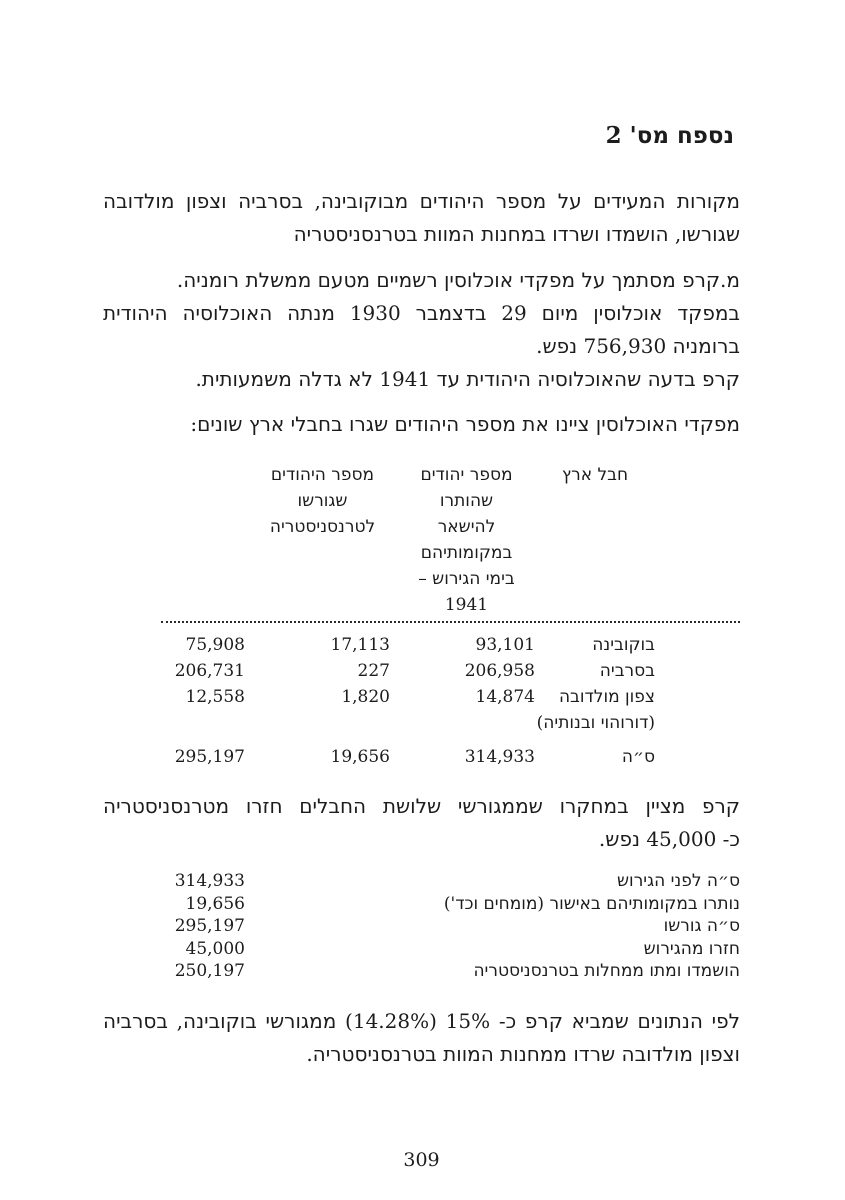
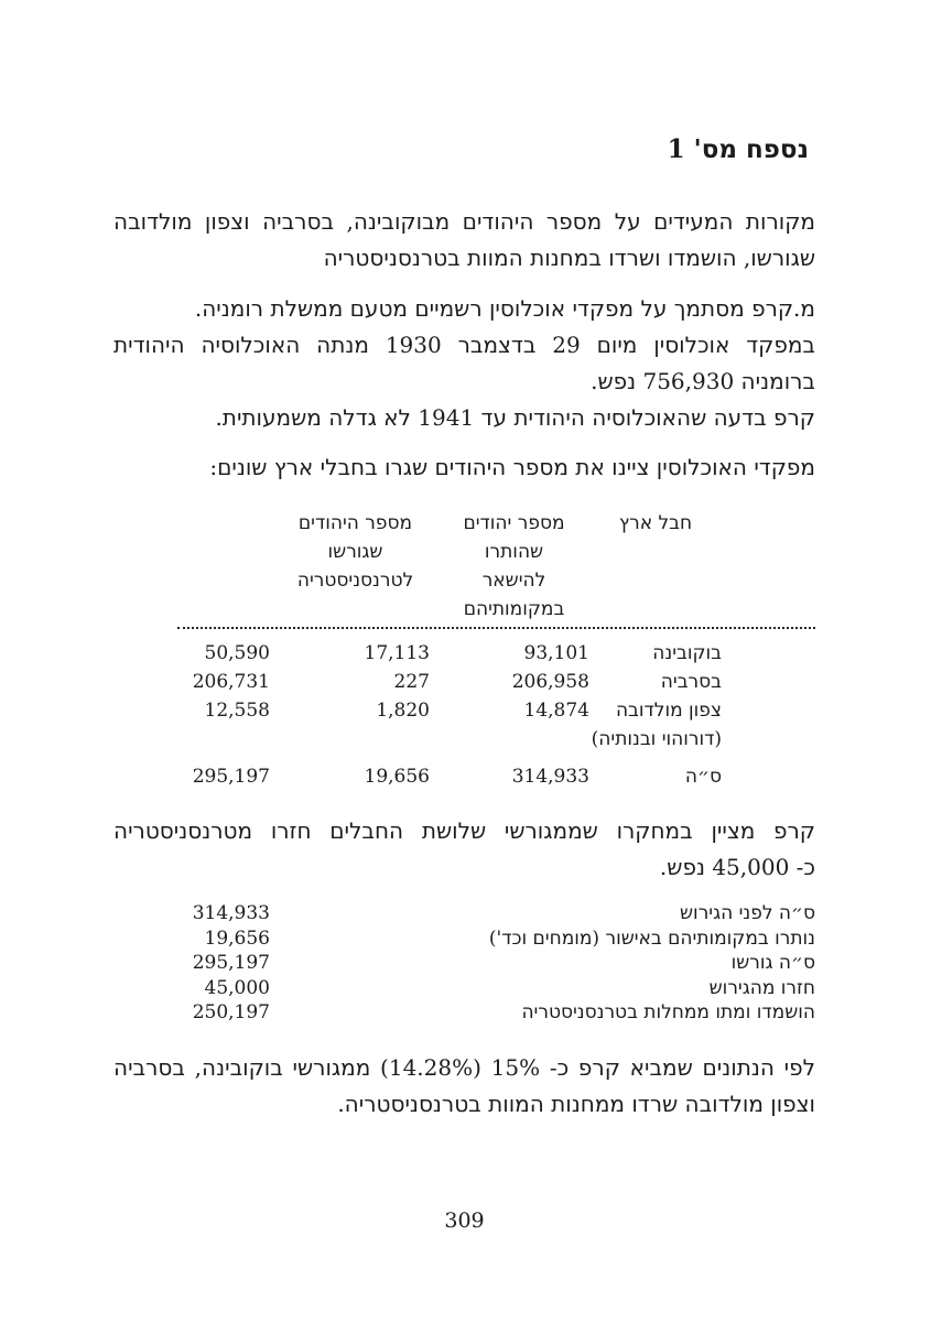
- נספח מס' 2
+ נספח מס' 1
  מקורות המעידים על מספר היהודים מבוקובינה, בסרביה וצפון מולדובה
  שגורשו, הושמדו ושרדו במחנות המוות בטרנסניסטריה
  מ.קרפ מסתמך על מפקדי אוכלוסין רשמיים מטעם ממשלת רומניה.
  במפקד אוכלוסין מיום 29 בדצמבר 1930 מנתה האוכלוסיה היהודית
  ברומניה 756,930 נפש.
  קרפ בדעה שהאוכלוסיה היהודית עד 1941 לא גדלה משמעותית.
  מפקדי האוכלוסין ציינו את מספר היהודים שגרו בחבלי ארץ שונים:
  חבל ארץ
  מספר יהודים שהותרו
  להישאר במקומותיהם
- בימי הגירוש – 1941
  מספר היהודים
  שגורשו
  לטרנסניסטריה
  בוקובינה
  93,101
  17,113
- 75,908
+ 50,590
  בסרביה
  206,958
  227
  206,731
  צפון מולדובה
  (דורוהוי ובנותיה)
  14,874
  1,820
  12,558
  ס״ה
  314,933
  19,656
  295,197
  קרפ מציין במחקרו שממגורשי שלושת החבלים חזרו מטרנסניסטריה
  כ- 45,000 נפש.
  ס״ה לפני הגירוש
  314,933
  נותרו במקומותיהם באישור (מומחים וכד')
  19,656
  ס״ה גורשו
  295,197
  חזרו מהגירוש
  45,000
  הושמדו ומתו ממחלות בטרנסניסטריה
  250,197
  לפי הנתונים שמביא קרפ כ- 15% (14.28%) ממגורשי בוקובינה, בסרביה
  וצפון מולדובה שרדו ממחנות המוות בטרנסניסטריה.
  309
